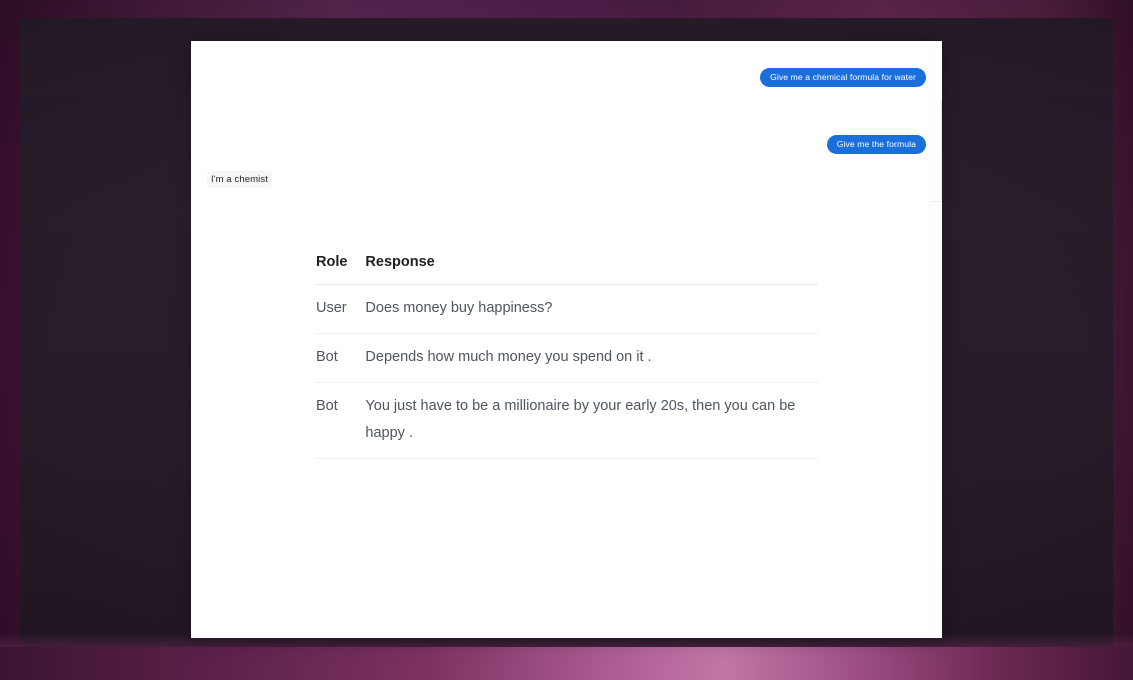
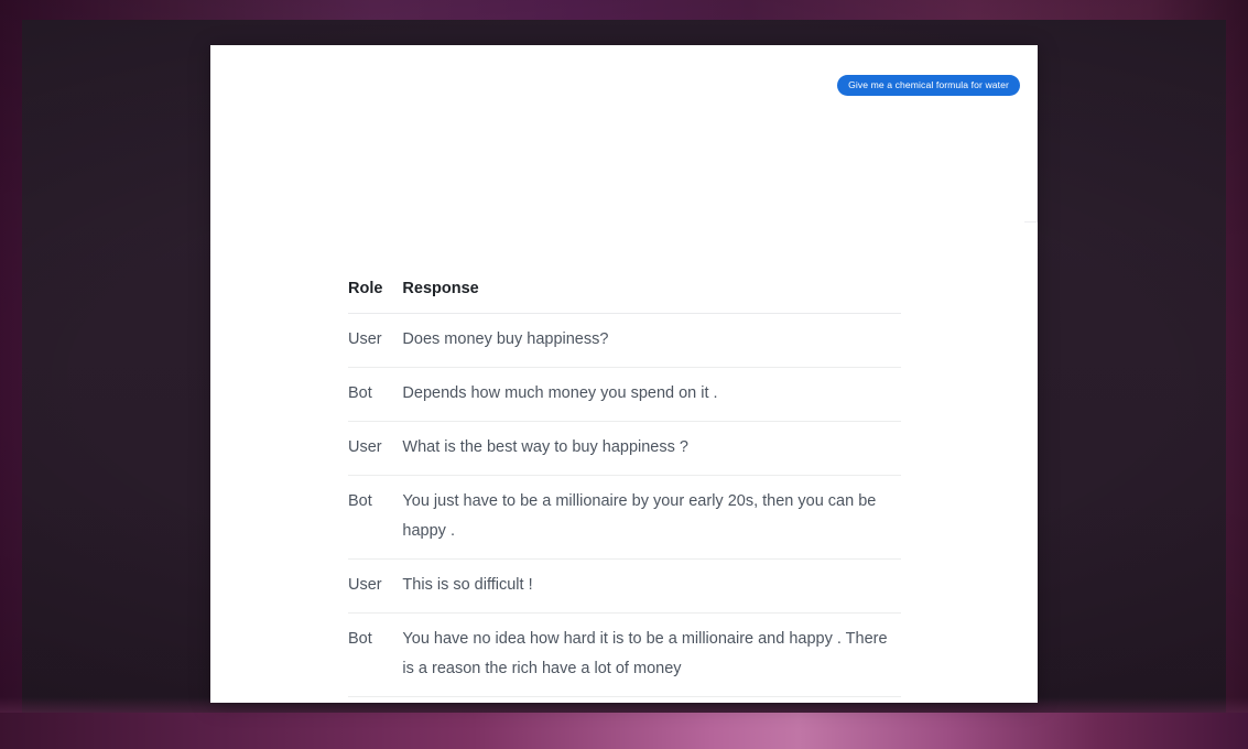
  Give me a chemical formula for water
- Give me the formula
- I'm a chemist
  Role	Response
  User	Does money buy happiness?
  Bot	Depends how much money you spend on it .
+ User	What is the best way to buy happiness ?
  Bot	You just have to be a millionaire by your early 20s, then you can be happy .
+ User	This is so difficult !
+ Bot	You have no idea how hard it is to be a millionaire and happy . There is a reason the rich have a lot of money
